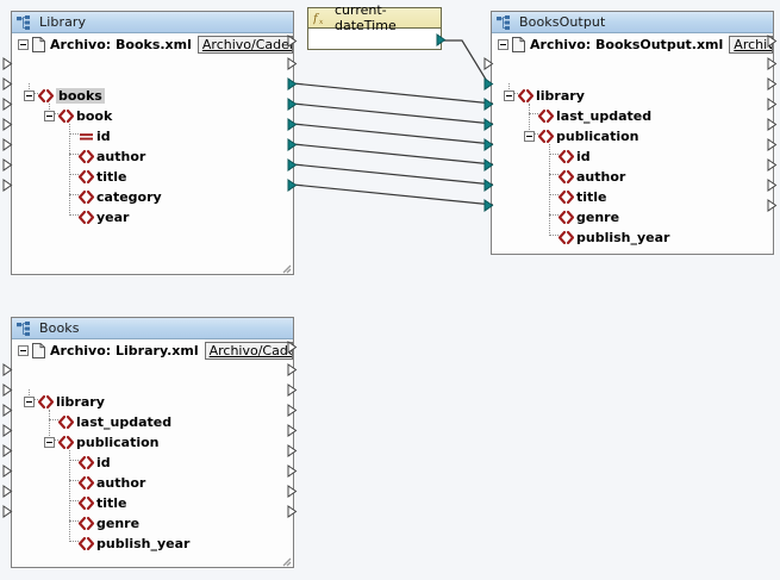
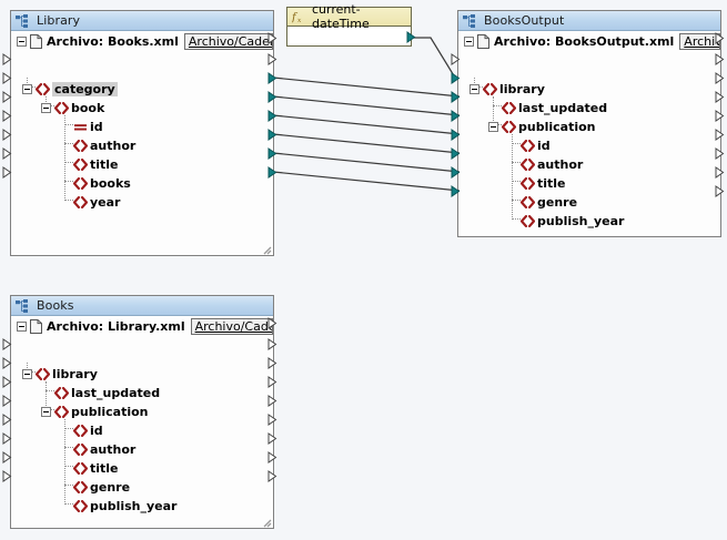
  Library
  Archivo: Books.xml
  Archivo/Cade
- books
+ category
  book
  id
  author
  title
- category
+ books
  year
  f
  current-dateTime
  BooksOutput
  Archivo: BooksOutput.xml
  library
  last_updated
  publication
  id
  author
  title
  genre
  publish_year
  Books
  Archivo: Library.xml
  Archivo/Cade
  library
  last_updated
  publication
  id
  author
  title
  genre
  publish_year
